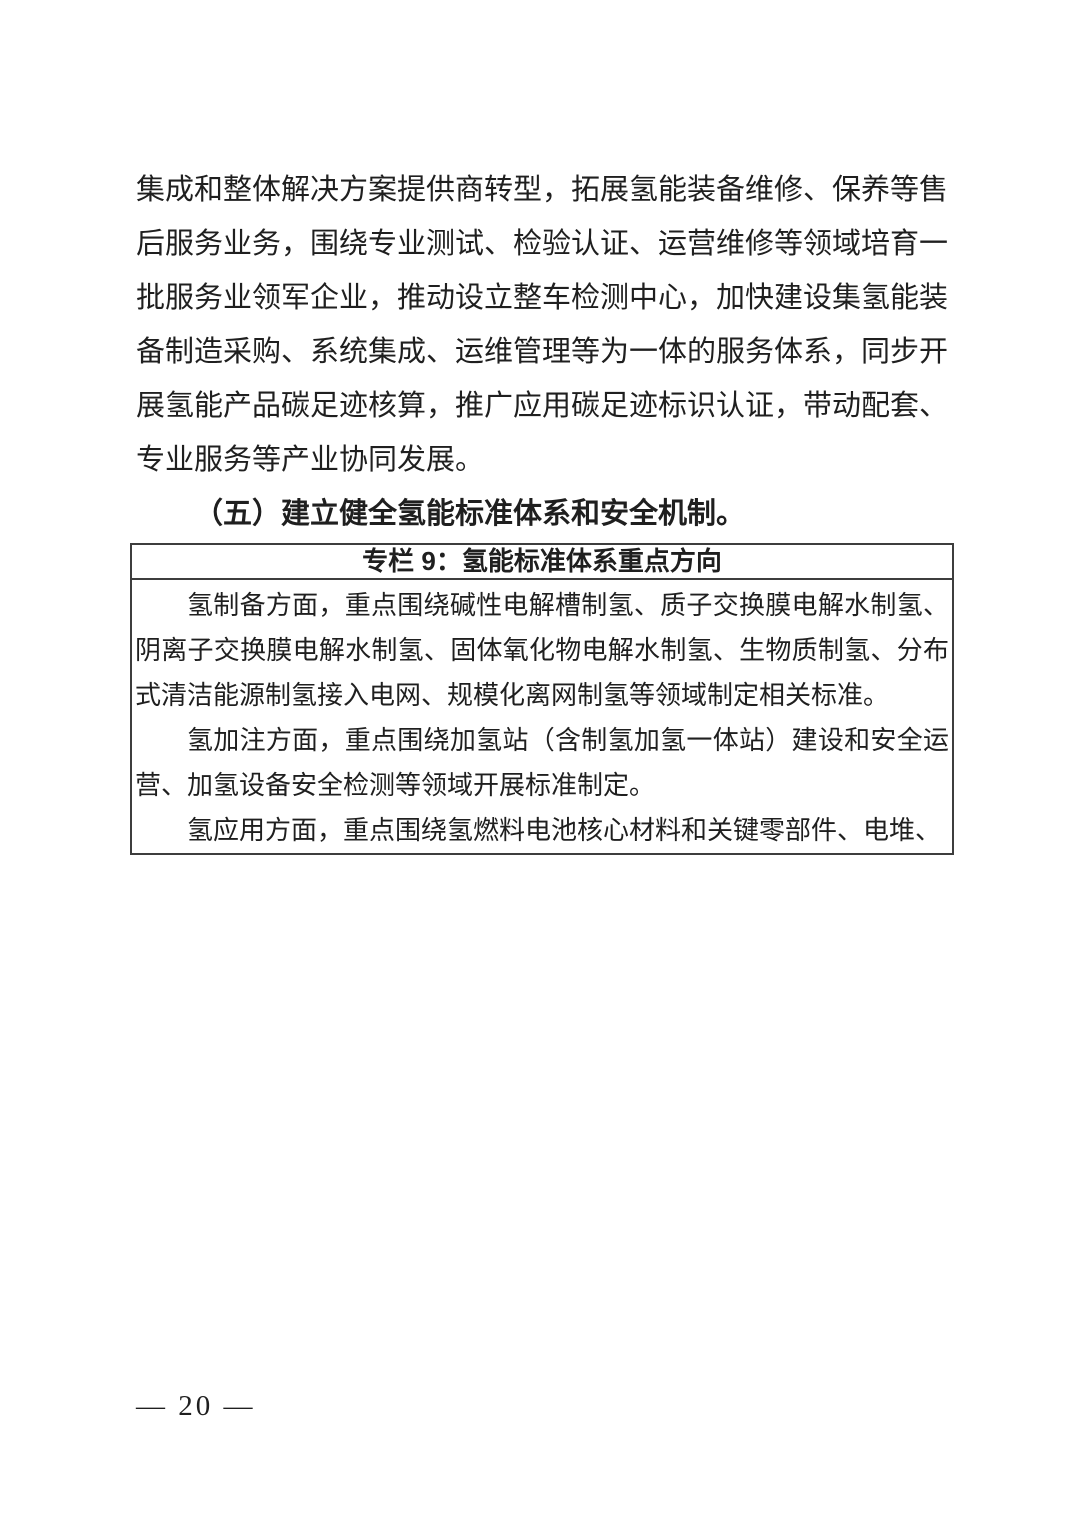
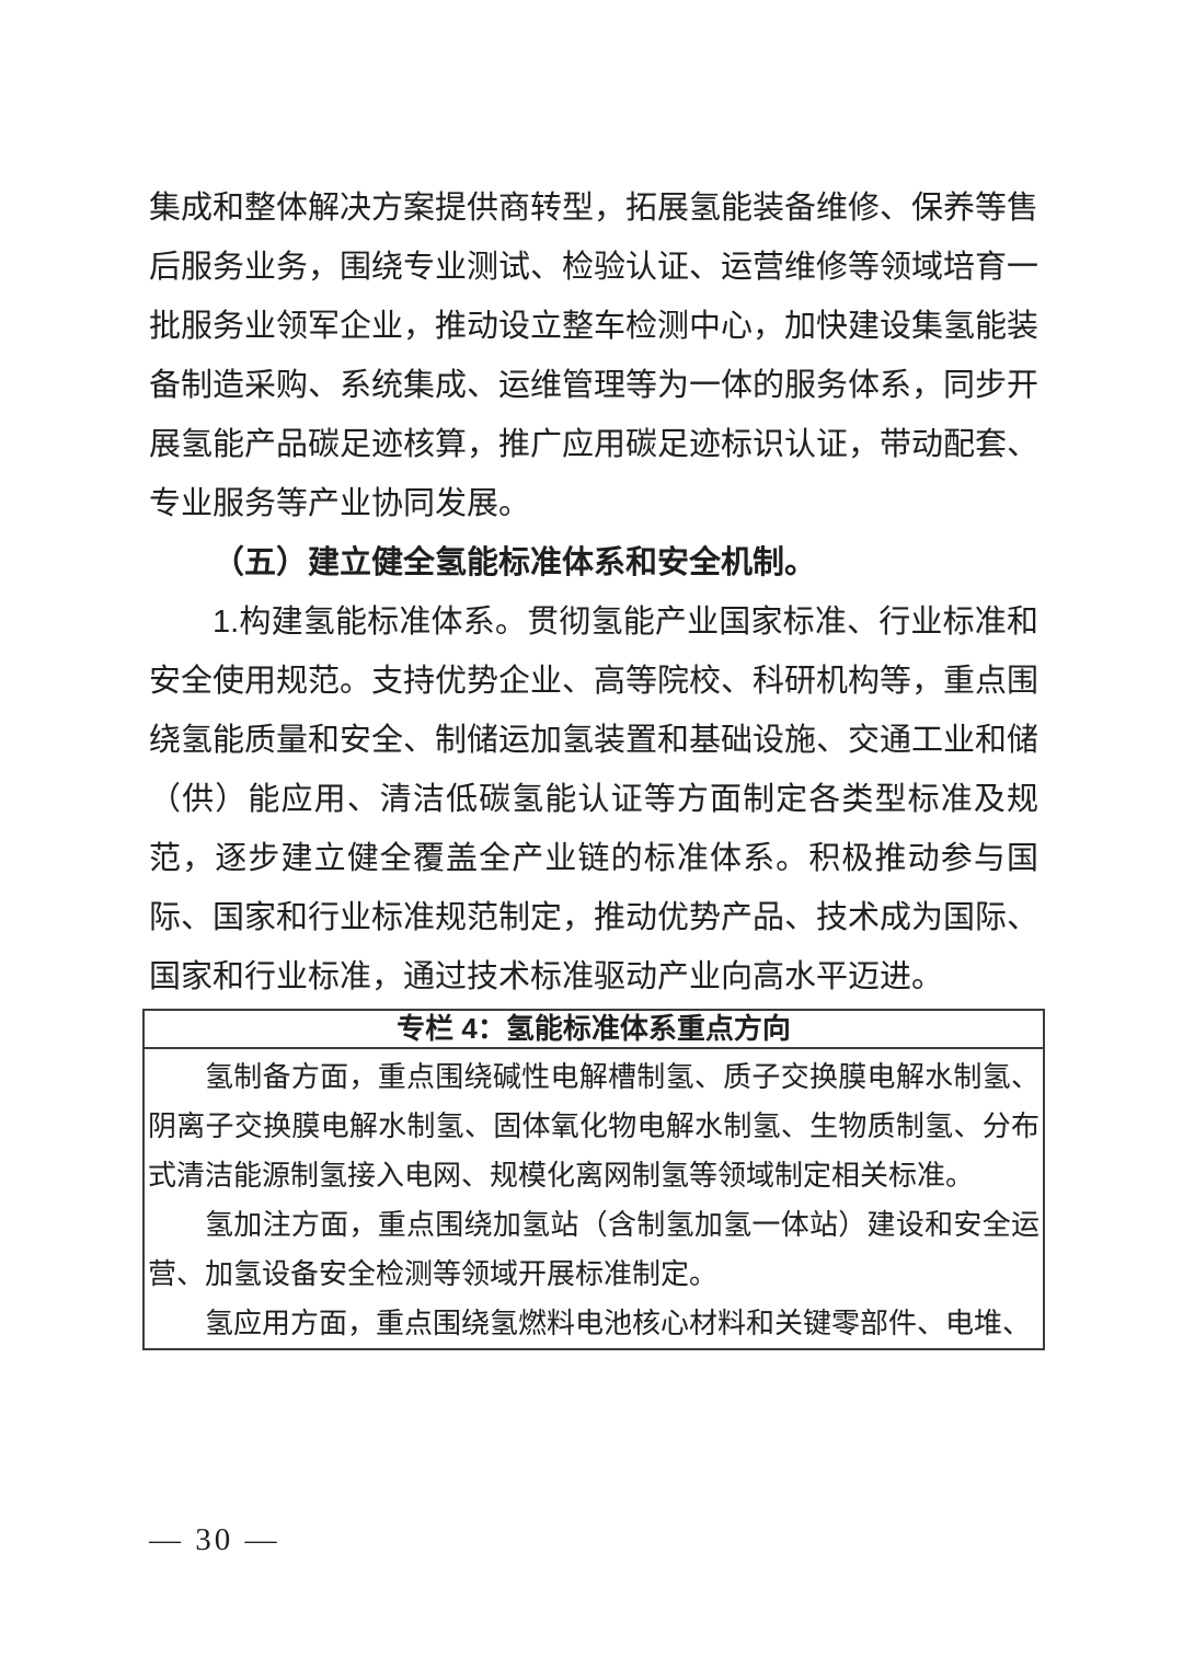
  集成和整体解决方案提供商转型，拓展氢能装备维修、保养等售后服务业务，围绕专业测试、检验认证、运营维修等领域培育一批服务业领军企业，推动设立整车检测中心，加快建设集氢能装备制造采购、系统集成、运维管理等为一体的服务体系，同步开展氢能产品碳足迹核算，推广应用碳足迹标识认证，带动配套、专业服务等产业协同发展。
  （五）建立健全氢能标准体系和安全机制。
+ 1.构建氢能标准体系。贯彻氢能产业国家标准、行业标准和安全使用规范。支持优势企业、高等院校、科研机构等，重点围绕氢能质量和安全、制储运加氢装置和基础设施、交通工业和储（供）能应用、清洁低碳氢能认证等方面制定各类型标准及规范，逐步建立健全覆盖全产业链的标准体系。积极推动参与国际、国家和行业标准规范制定，推动优势产品、技术成为国际、国家和行业标准，通过技术标准驱动产业向高水平迈进。
- 专栏 9：氢能标准体系重点方向
+ 专栏 4：氢能标准体系重点方向
  氢制备方面，重点围绕碱性电解槽制氢、质子交换膜电解水制氢、阴离子交换膜电解水制氢、固体氧化物电解水制氢、生物质制氢、分布式清洁能源制氢接入电网、规模化离网制氢等领域制定相关标准。
  氢加注方面，重点围绕加氢站（含制氢加氢一体站）建设和安全运营、加氢设备安全检测等领域开展标准制定。
  氢应用方面，重点围绕氢燃料电池核心材料和关键零部件、电堆、
- — 20 —
+ — 30 —
